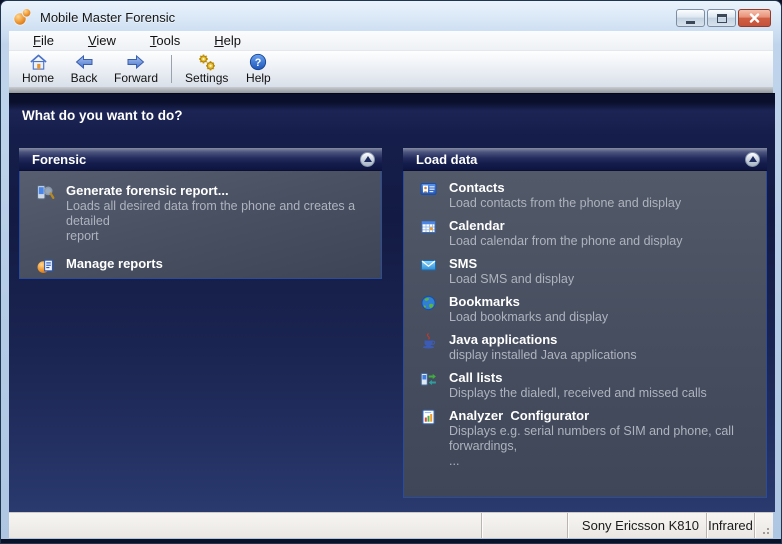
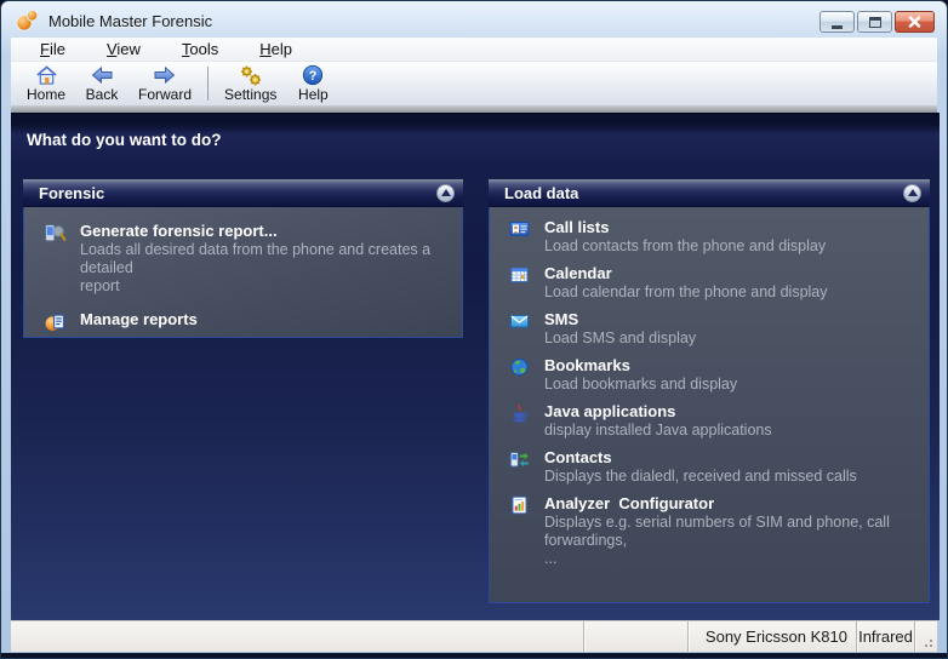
  Mobile Master Forensic
  File
  View
  Tools
  Help
  Home
  Back
  Forward
  Settings
  ?
  Help
  What do you want to do?
  Forensic
  Generate forensic report...
  Loads all desired data from the phone and creates a detailed
  report
  Manage reports
  Load data
- Contacts
+ Call lists
  Load contacts from the phone and display
  Calendar
  Load calendar from the phone and display
  SMS
  Load SMS and display
  Bookmarks
  Load bookmarks and display
  Java applications
  display installed Java applications
- Call lists
+ Contacts
  Displays the dialedl, received and missed calls
  Analyzer Configurator
  Displays e.g. serial numbers of SIM and phone, call forwardings,
  ...
  Sony Ericsson K810
  Infrared
